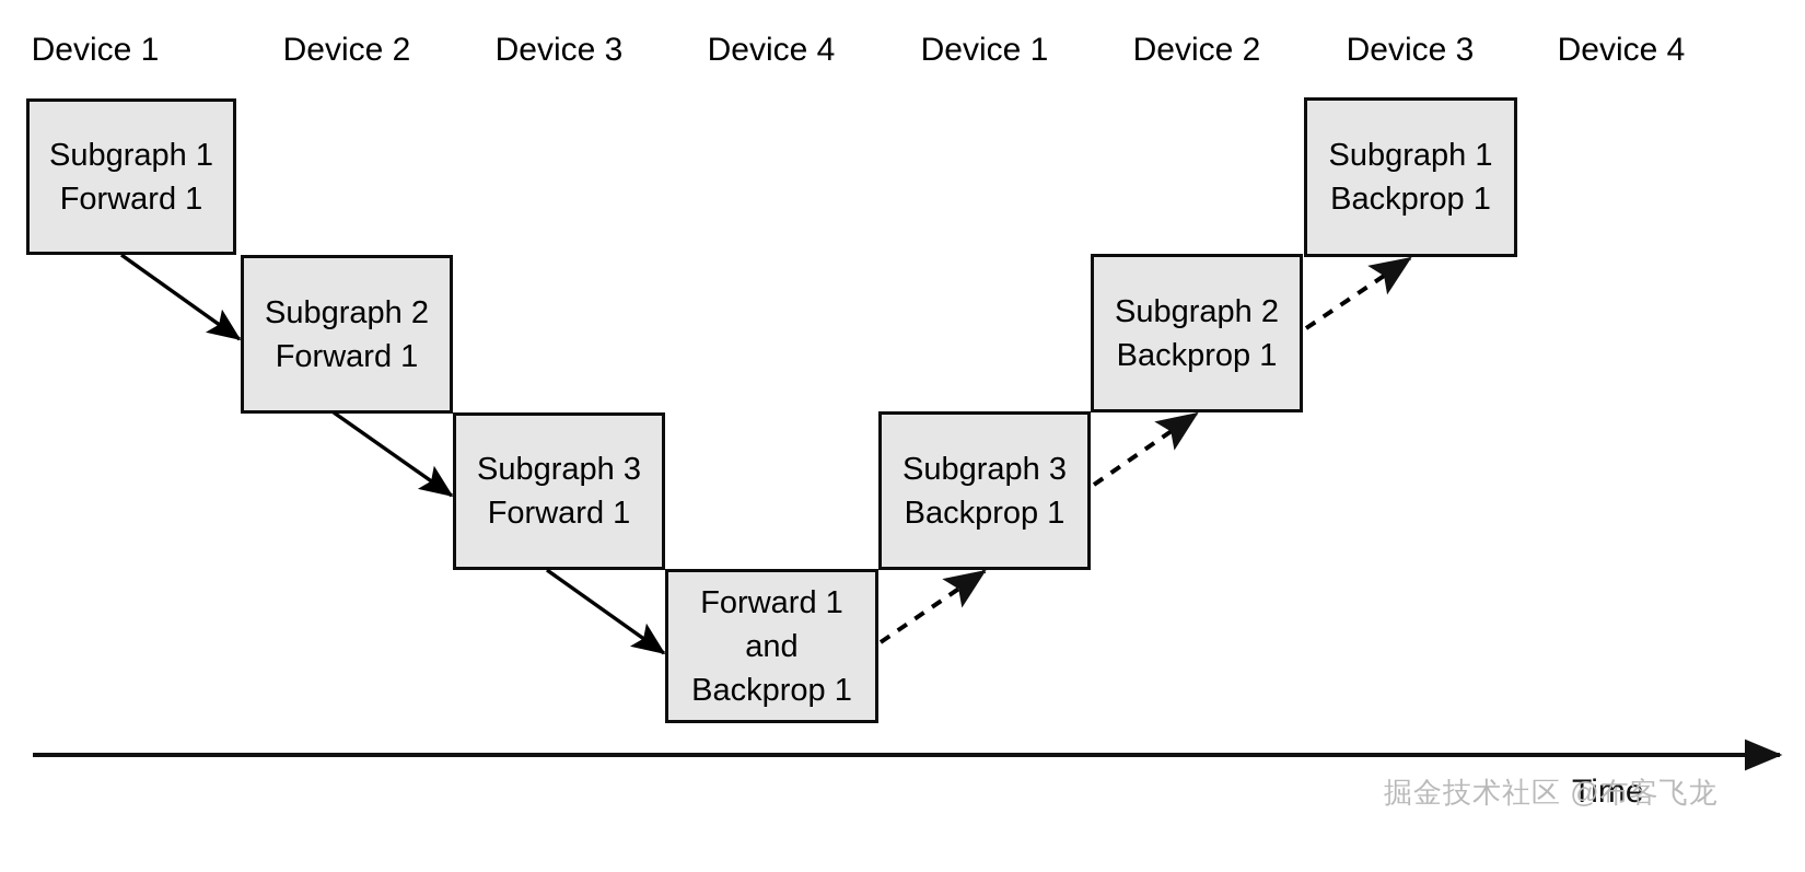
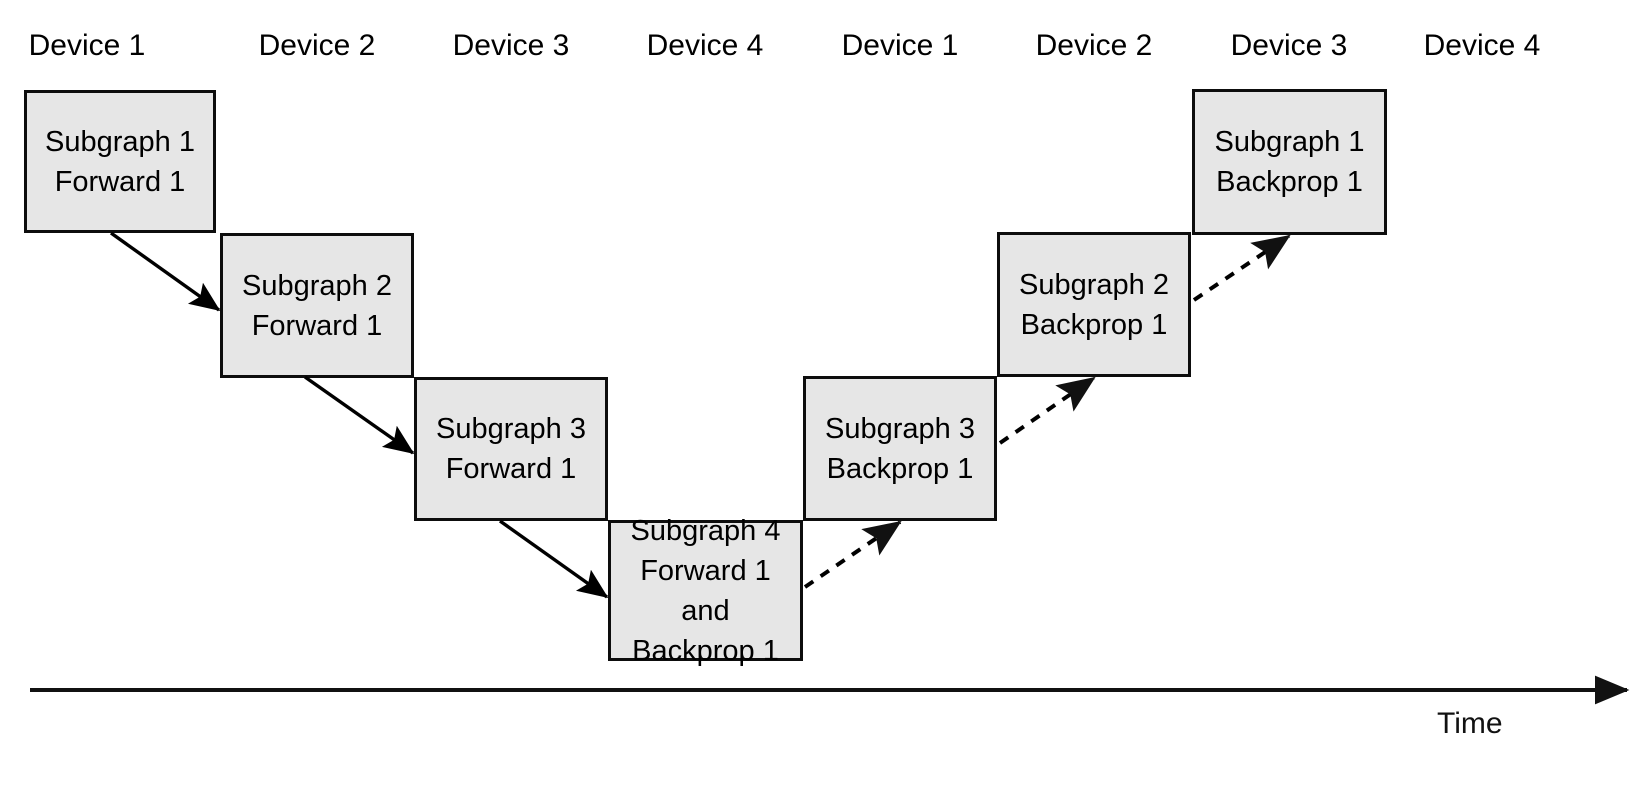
  Device 1
  Device 2
  Device 3
  Device 4
  Device 1
  Device 2
  Device 3
  Device 4
  Subgraph 1
  Forward 1
  Subgraph 2
  Forward 1
  Subgraph 3
  Forward 1
+ Subgraph 4
  Forward 1
  and
  Backprop 1
  Subgraph 3
  Backprop 1
  Subgraph 2
  Backprop 1
  Subgraph 1
  Backprop 1
  Time
- 掘金技术社区 @布客飞龙
